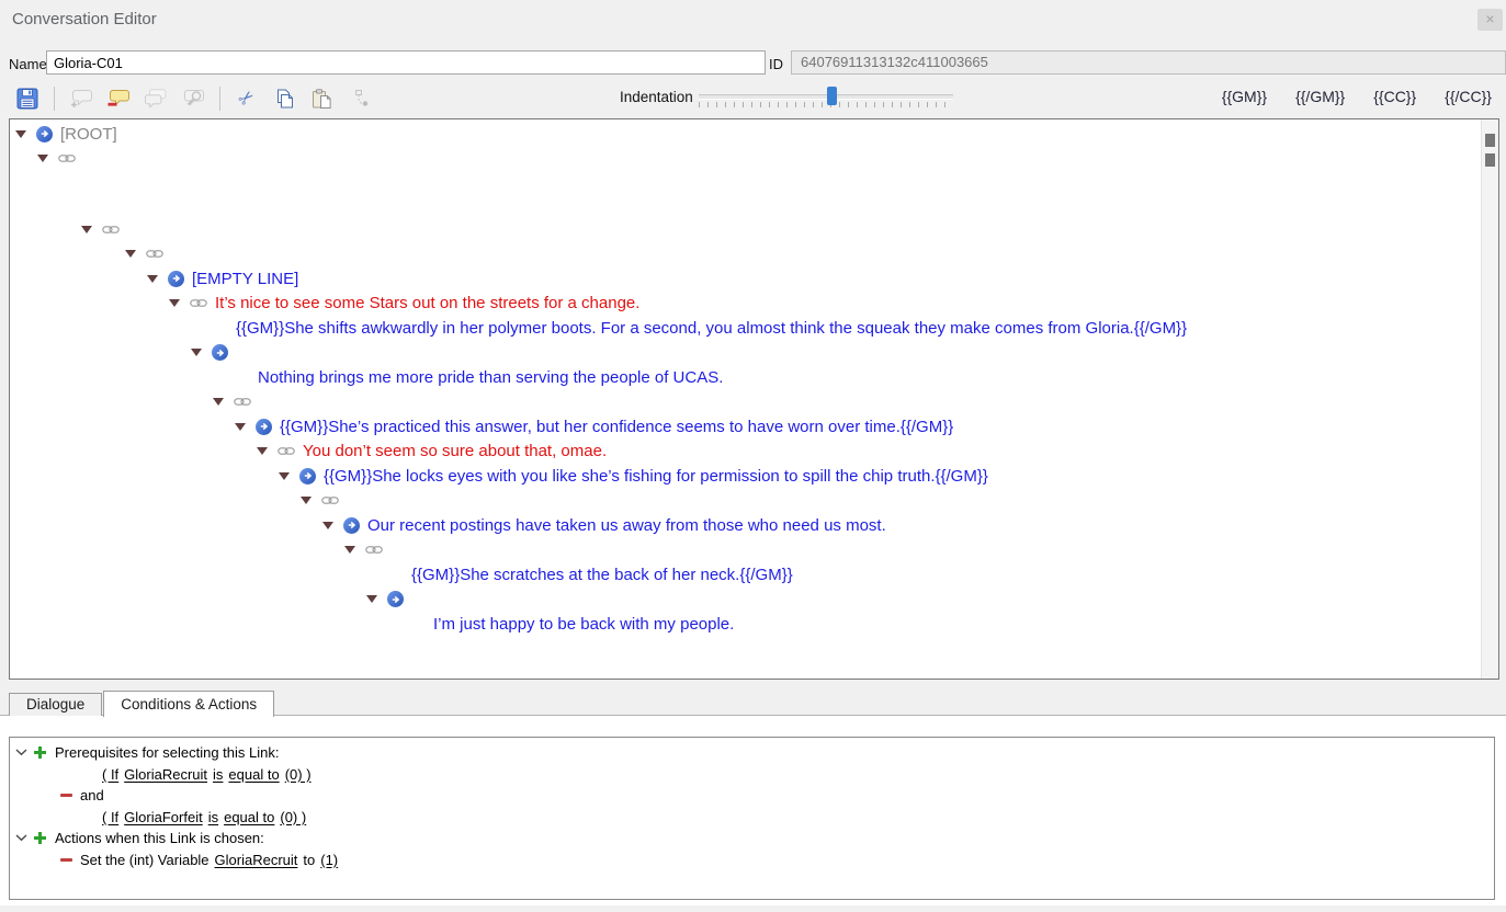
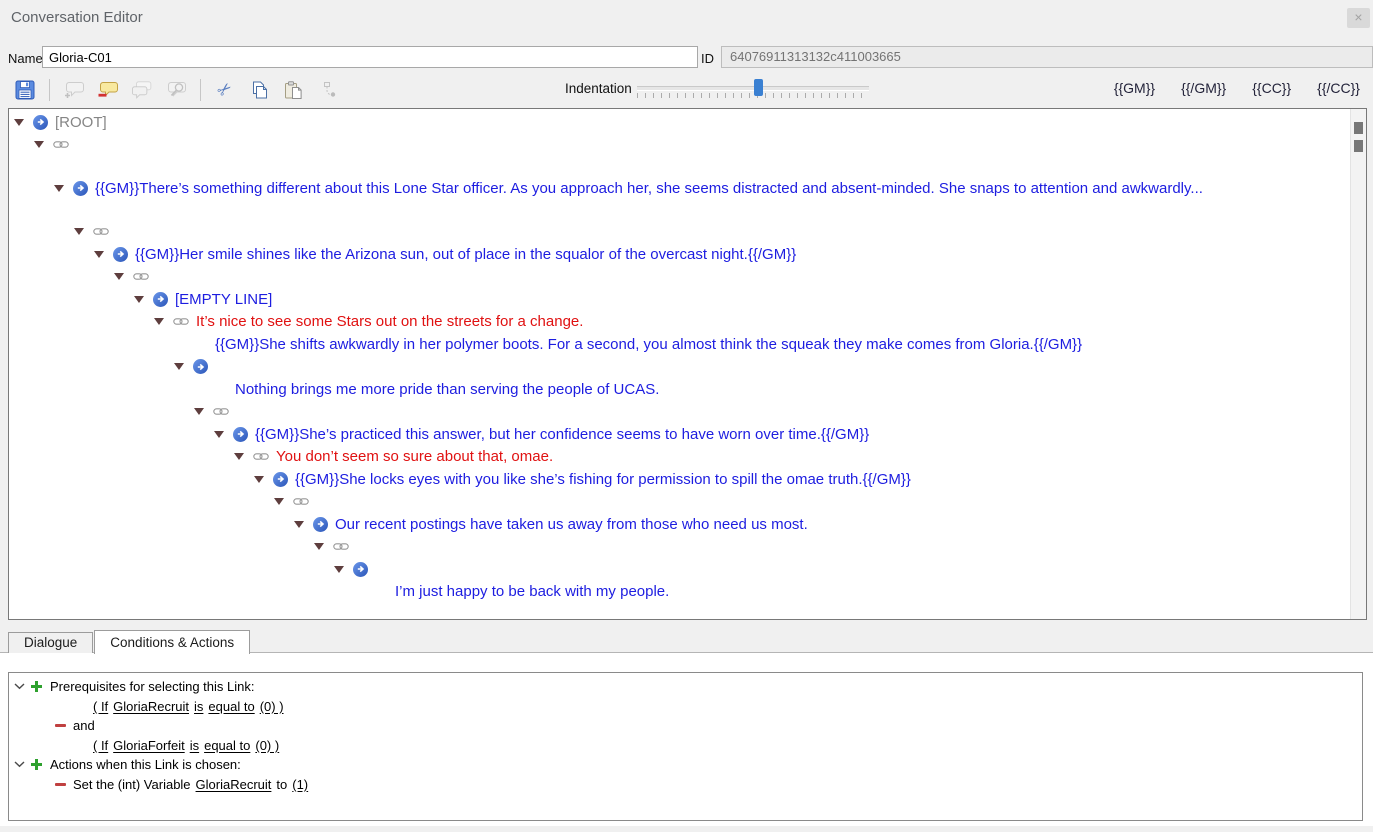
  Conversation Editor
  ×
  Name
  Gloria-C01
  ID
  64076911313132c411003665
  Indentation
  {{GM}}
  {{/GM}}
  {{CC}}
  {{/CC}}
  [ROOT]
+ {{GM}}There’s something different about this Lone Star officer. As you approach her, she seems distracted and absent-minded. She snaps to attention and awkwardly...
+ {{GM}}Her smile shines like the Arizona sun, out of place in the squalor of the overcast night.{{/GM}}
  [EMPTY LINE]
  It’s nice to see some Stars out on the streets for a change.
  {{GM}}She shifts awkwardly in her polymer boots. For a second, you almost think the squeak they make comes from Gloria.{{/GM}}
  Nothing brings me more pride than serving the people of UCAS.
  {{GM}}She’s practiced this answer, but her confidence seems to have worn over time.{{/GM}}
  You don’t seem so sure about that, omae.
- {{GM}}She locks eyes with you like she’s fishing for permission to spill the chip truth.{{/GM}}
+ {{GM}}She locks eyes with you like she’s fishing for permission to spill the omae truth.{{/GM}}
  Our recent postings have taken us away from those who need us most.
- {{GM}}She scratches at the back of her neck.{{/GM}}
  I’m just happy to be back with my people.
  Dialogue
  Conditions & Actions
  Prerequisites for selecting this Link:
  ( If
  GloriaRecruit
  is
  equal to
  (0) )
  and
  ( If
  GloriaForfeit
  is
  equal to
  (0) )
  Actions when this Link is chosen:
  Set the (int) Variable
  GloriaRecruit
  to
  (1)
